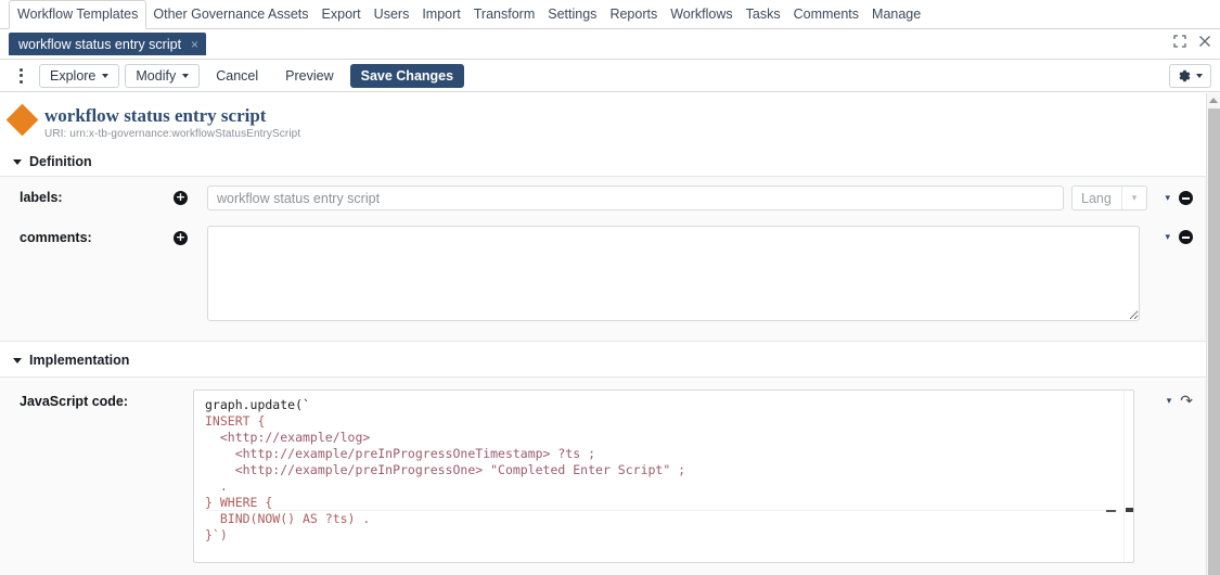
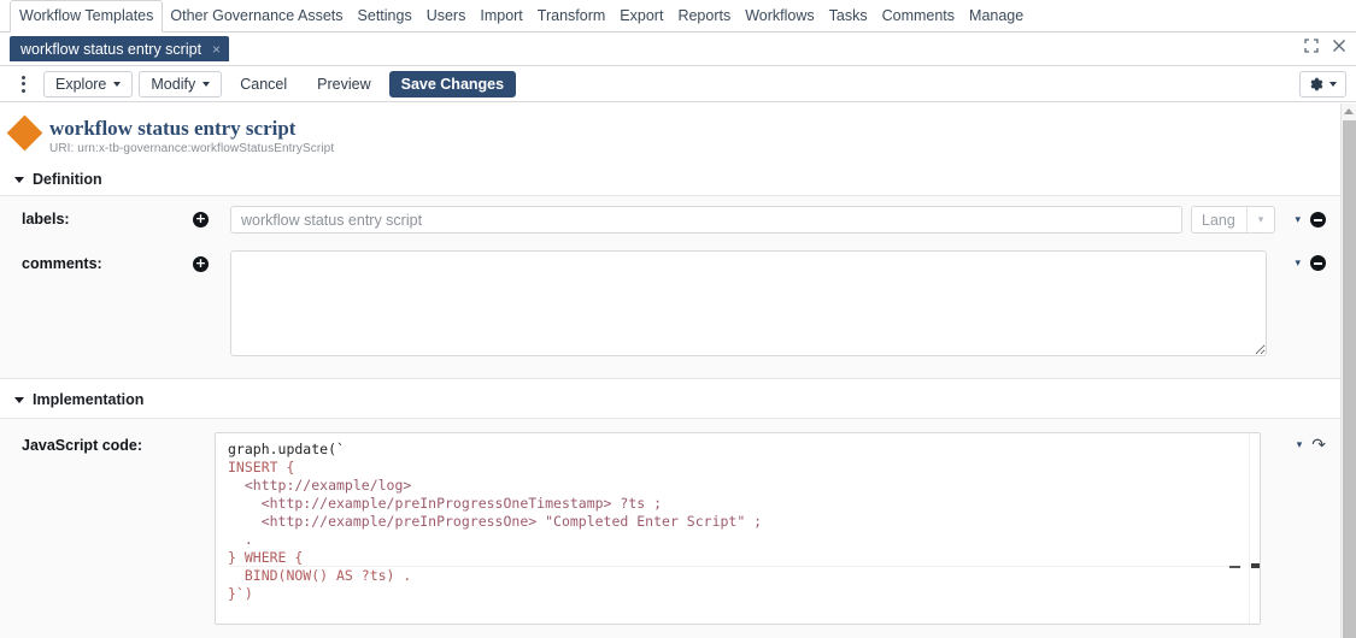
  Workflow Templates
  Other Governance Assets
- Export
+ Settings
  Users
  Import
  Transform
- Settings
+ Export
  Reports
  Workflows
  Tasks
  Comments
  Manage
  workflow status entry script
  ×
  Explore
  Modify
  Cancel
  Preview
  Save Changes
  workflow status entry script
  URI: urn:x-tb-governance:workflowStatusEntryScript
  Definition
  labels:
  +
  workflow status entry script
  Lang
  ▾
  ▾
  comments:
  +
  ▾
  Implementation
  JavaScript code:
  graph.update(` INSERT { <http://example/log> <http://example/preInProgressOneTimestamp> ?ts ; <http://example/preInProgressOne> "Completed Enter Script" ; . } WHERE { BIND(NOW() AS ?ts) . }`)
  ▾
  ↷
